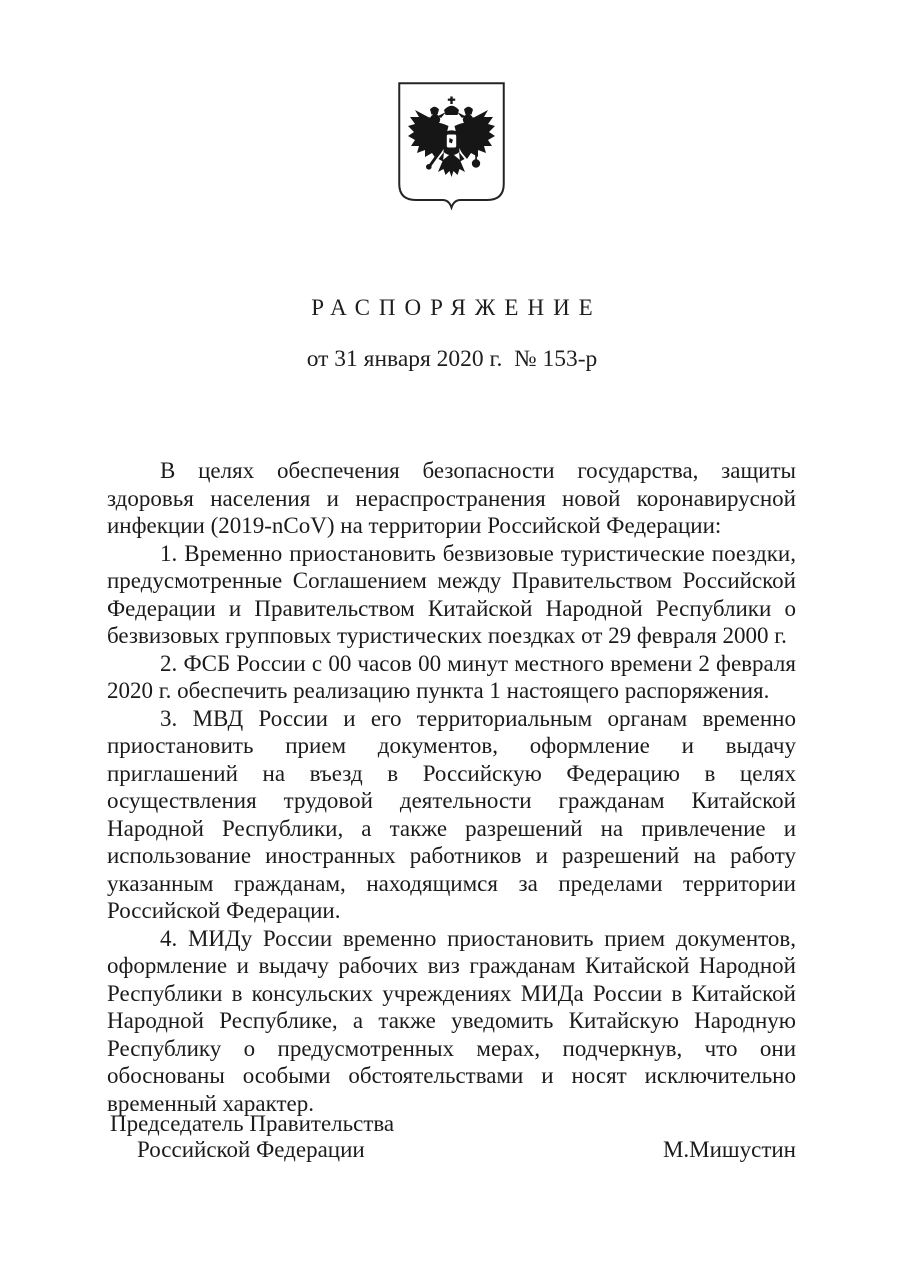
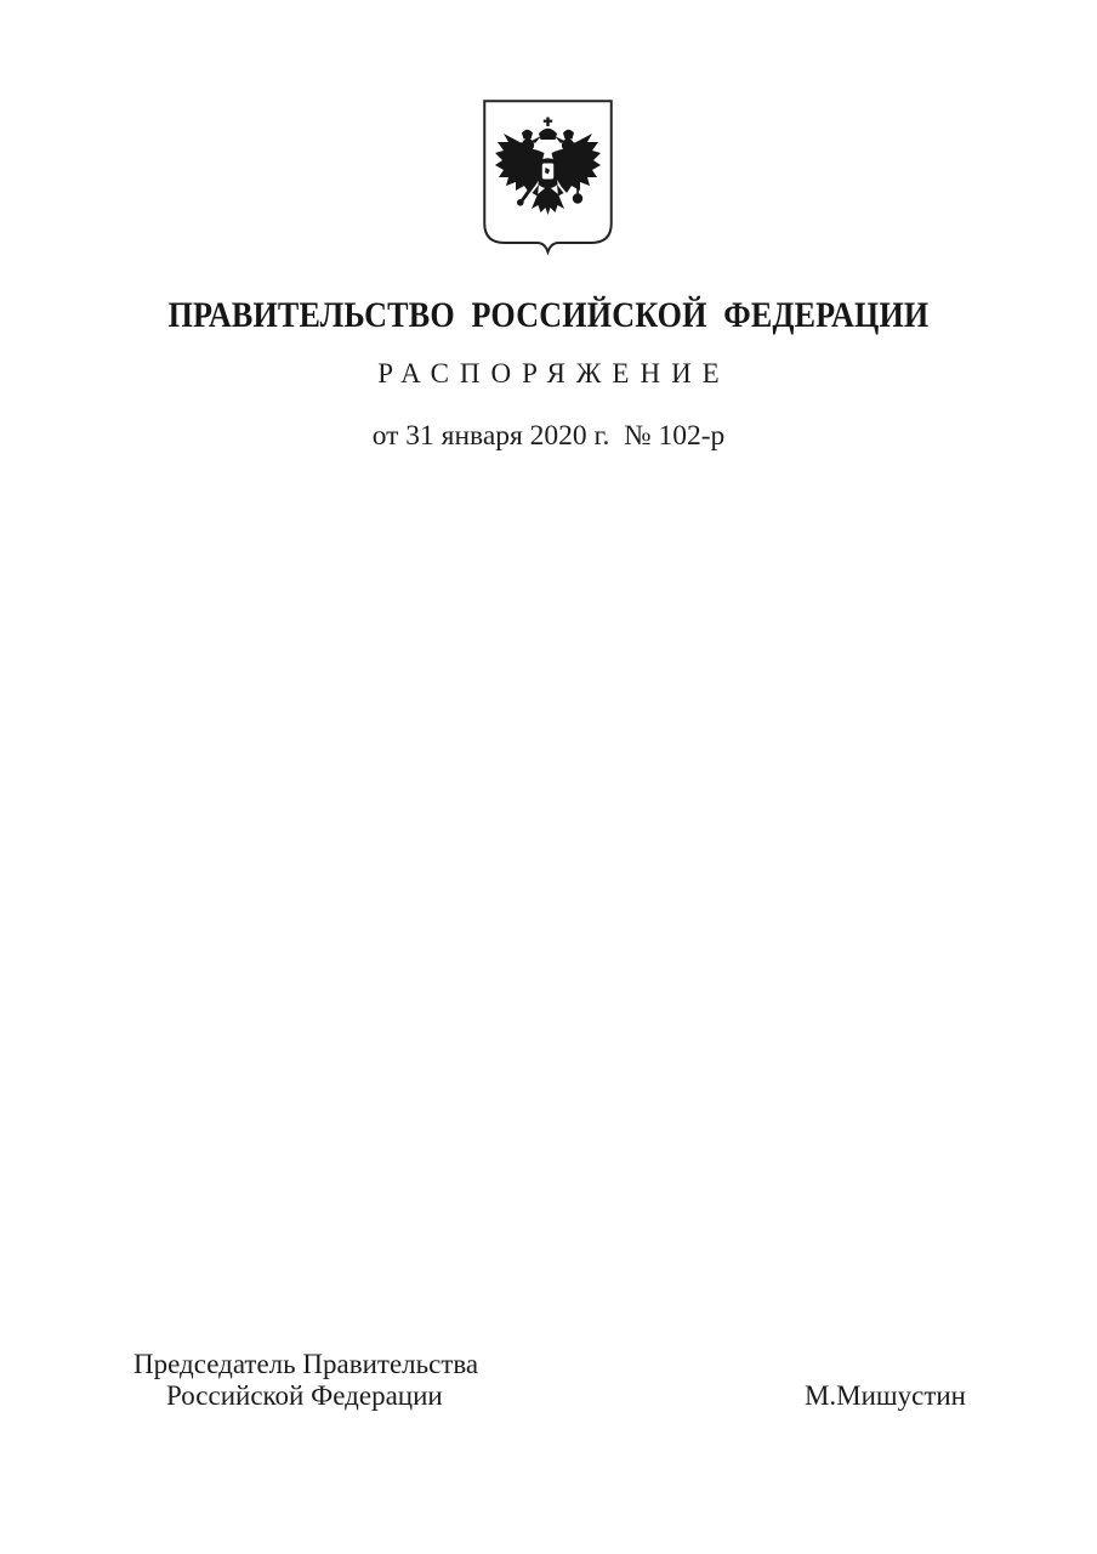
+ ПРАВИТЕЛЬСТВО РОССИЙСКОЙ ФЕДЕРАЦИИ
  РАСПОРЯЖЕНИЕ
- от 31 января 2020 г. № 153-р
+ от 31 января 2020 г. № 102-р
- В целях обеспечения безопасности государства, защиты здоровья населения и нераспространения новой коронавирусной инфекции (2019-nCoV) на территории Российской Федерации:
- 1. Временно приостановить безвизовые туристические поездки, предусмотренные Соглашением между Правительством Российской Федерации и Правительством Китайской Народной Республики о безвизовых групповых туристических поездках от 29 февраля 2000 г.
- 2. ФСБ России с 00 часов 00 минут местного времени 2 февраля 2020 г. обеспечить реализацию пункта 1 настоящего распоряжения.
- 3. МВД России и его территориальным органам временно приостановить прием документов, оформление и выдачу приглашений на въезд в Российскую Федерацию в целях осуществления трудовой деятельности гражданам Китайской Народной Республики, а также разрешений на привлечение и использование иностранных работников и разрешений на работу указанным гражданам, находящимся за пределами территории Российской Федерации.
- 4. МИДу России временно приостановить прием документов, оформление и выдачу рабочих виз гражданам Китайской Народной Республики в консульских учреждениях МИДа России в Китайской Народной Республике, а также уведомить Китайскую Народную Республику о предусмотренных мерах, подчеркнув, что они обоснованы особыми обстоятельствами и носят исключительно временный характер.
  Председатель Правительства
  Российской Федерации
  М.Мишустин
